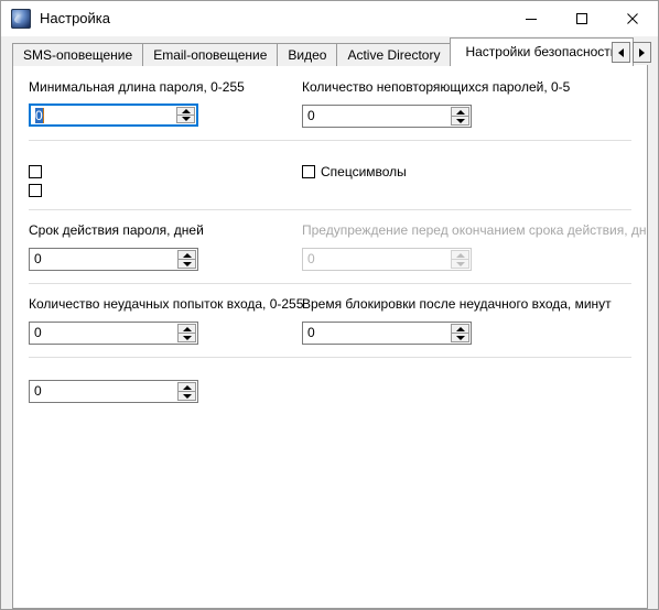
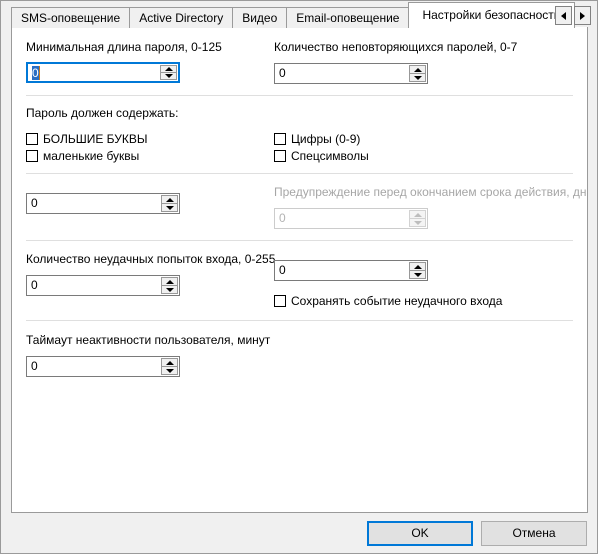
- Настройка
  SMS-оповещение
- Email-оповещение
+ Active Directory
  Видео
- Active Directory
+ Email-оповещение
  Настройки безопасност
- Минимальная длина пароля, 0-255
+ Минимальная длина пароля, 0-125
  0
- Количество неповторяющихся паролей, 0-5
+ Количество неповторяющихся паролей, 0-7
  0
+ Пароль должен содержать:
+ БОЛЬШИЕ БУКВЫ
+ маленькие буквы
+ Цифры (0-9)
  Спецсимволы
- Срок действия пароля, дней
  0
  Предупреждение перед окончанием срока действия, дн
  0
  Количество неудачных попыток входа, 0-255
  0
- Время блокировки после неудачного входа, минут
  0
+ Сохранять событие неудачного входа
+ Таймаут неактивности пользователя, минут
  0
+ OK
+ Отмена
